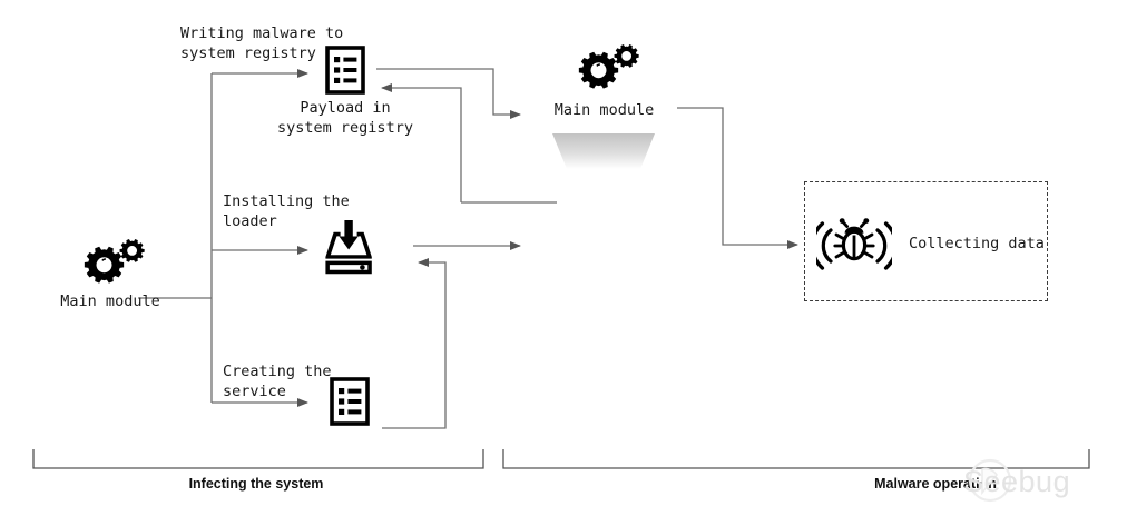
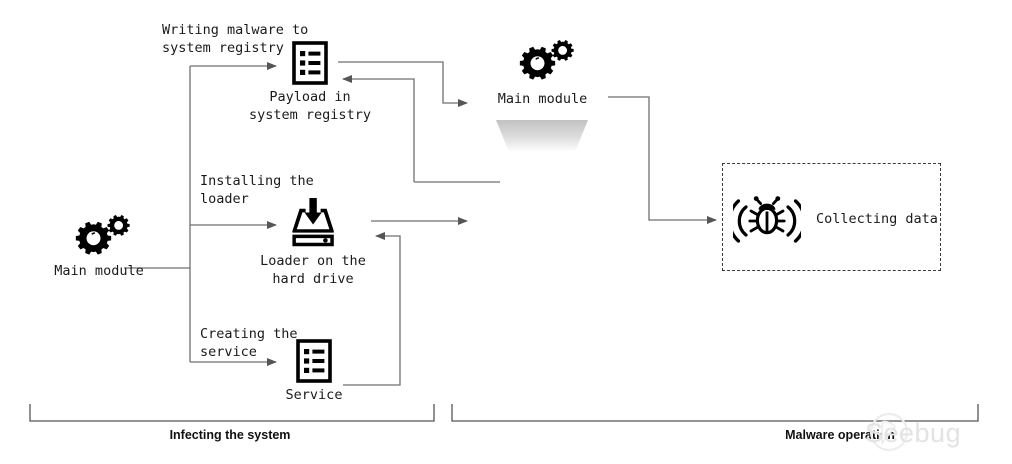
  Main module
  Payload in
  system registry
+ Loader on the
+ hard drive
+ Service
  Main module
  Collecting data
  Writing malware to
  system registry
  Installing the
  loader
  Creating the
  service
  Infecting the system
  Malware operatin
  Seebug
